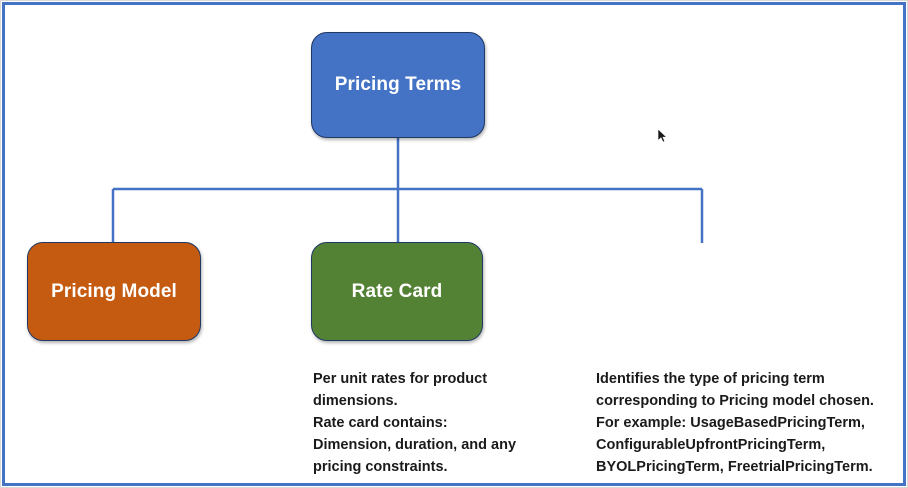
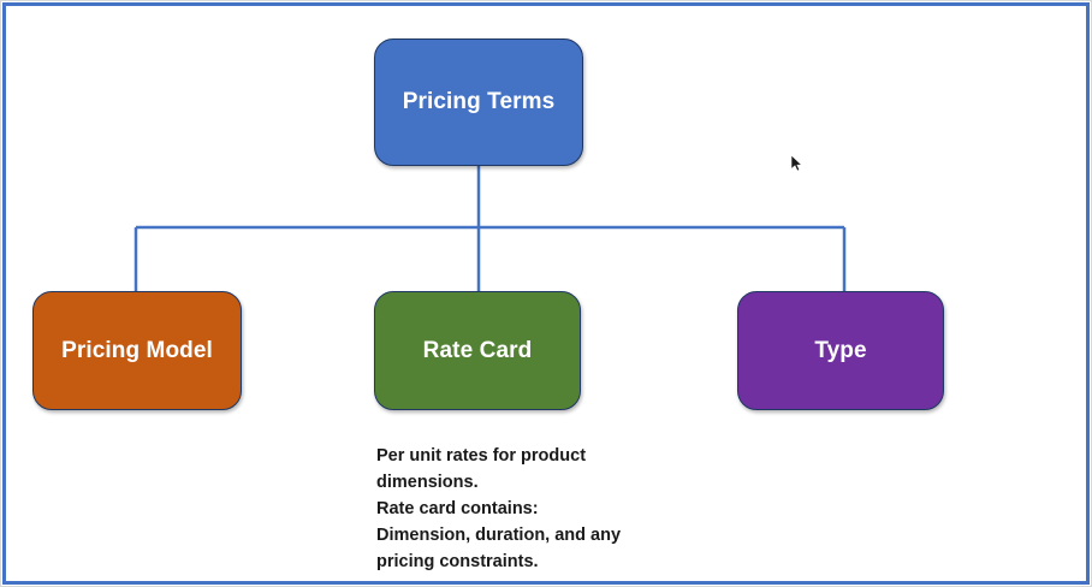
  Pricing Terms
  Pricing Model
  Rate Card
+ Type
  Per unit rates for product
  dimensions.
  Rate card contains:
  Dimension, duration, and any
  pricing constraints.
- Identifies the type of pricing term
- corresponding to Pricing model chosen.
- For example: UsageBasedPricingTerm,
- ConfigurableUpfrontPricingTerm,
- BYOLPricingTerm, FreetrialPricingTerm.
